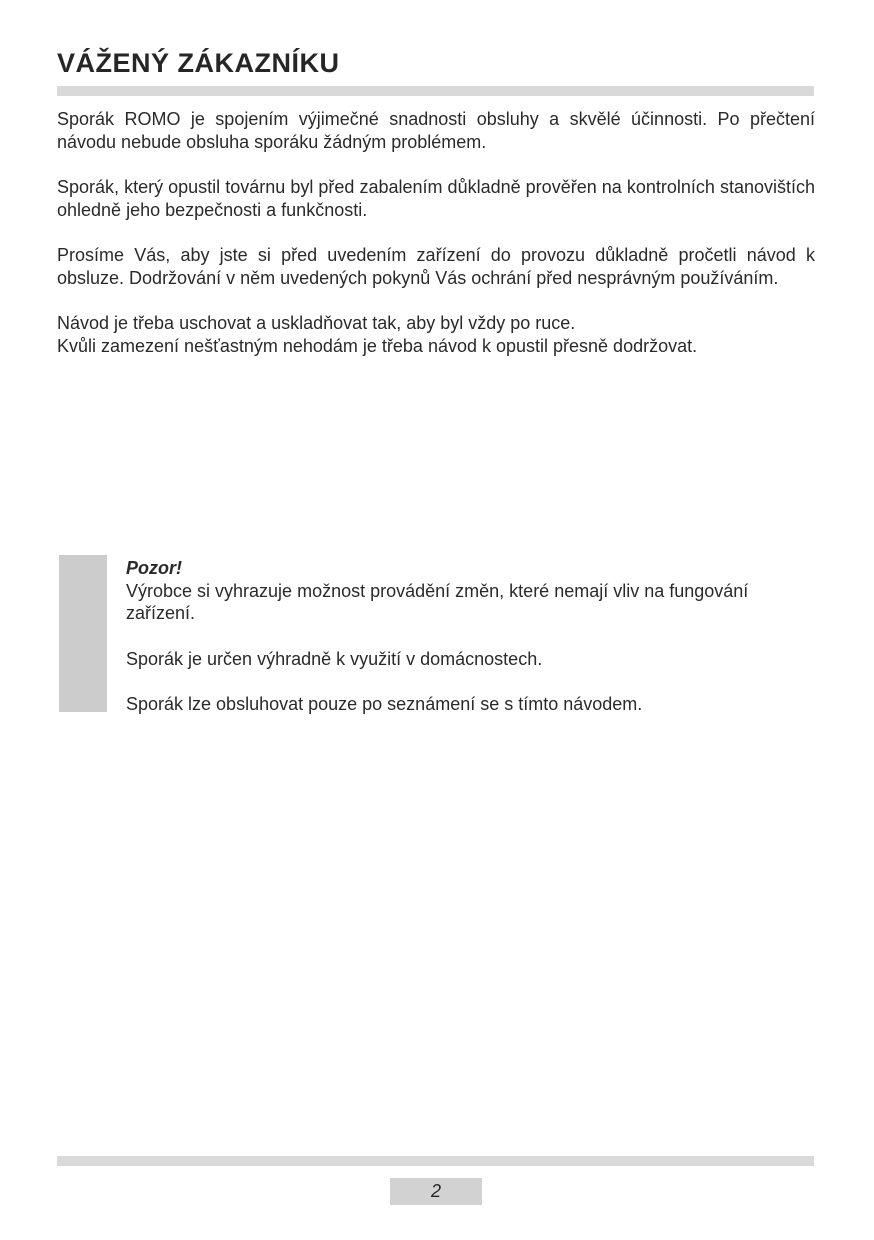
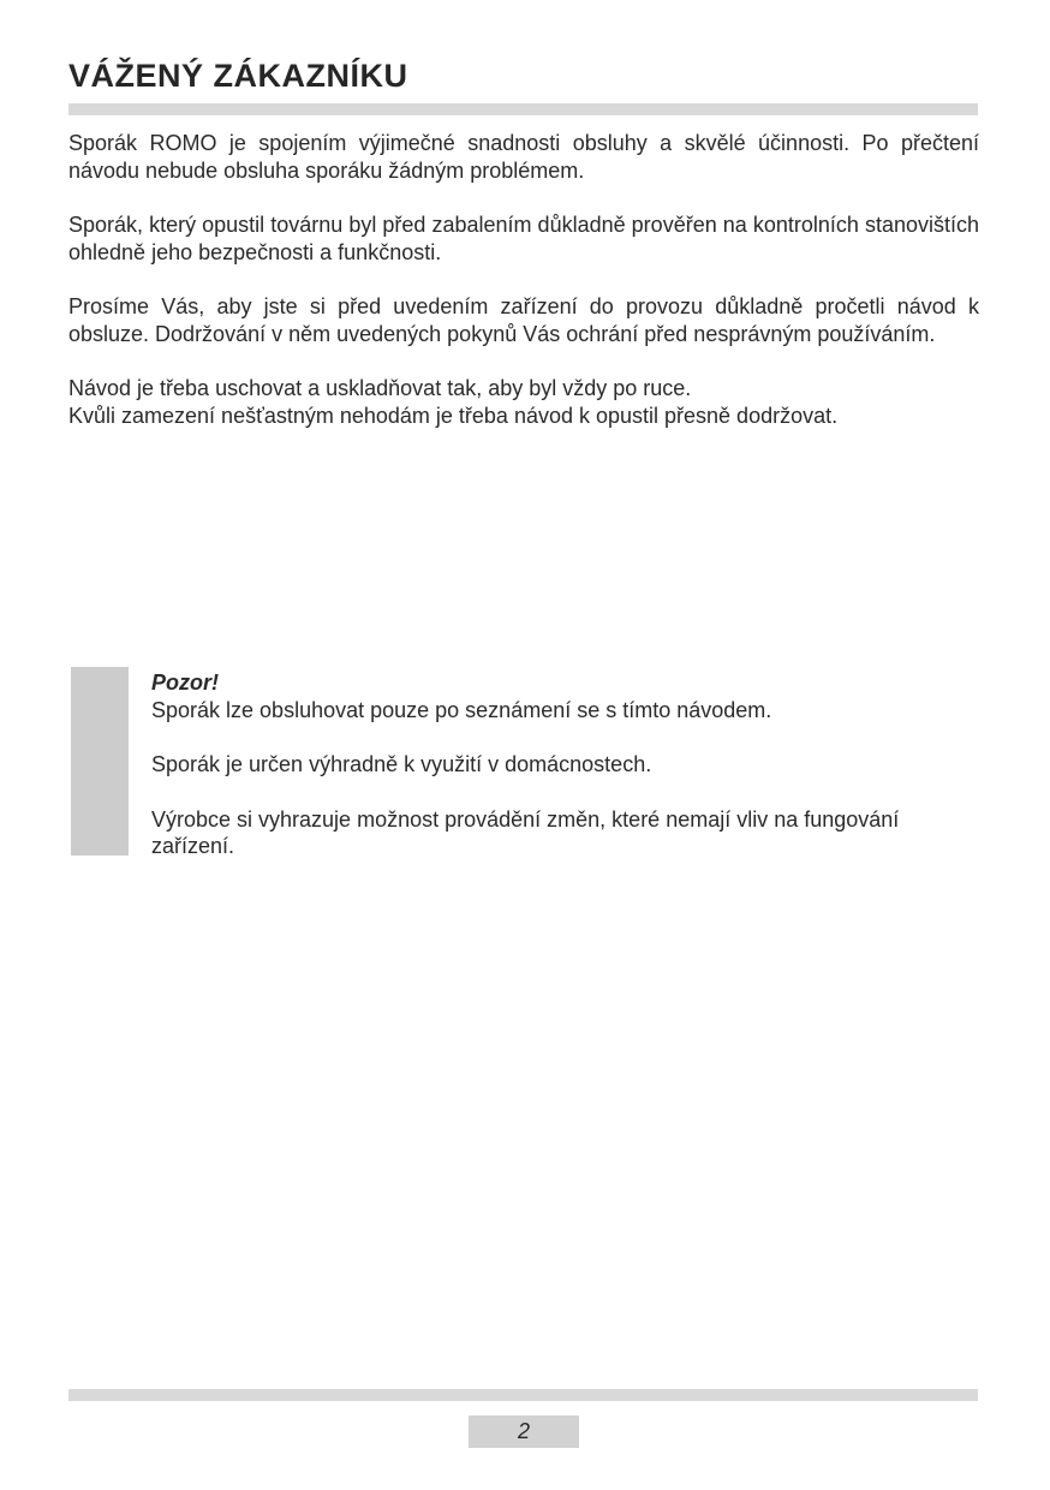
  VÁŽENÝ ZÁKAZNÍKU
  Sporák ROMO je spojením výjimečné snadnosti obsluhy a skvělé účinnosti. Po přečtení návodu nebude obsluha sporáku žádným problémem.
  Sporák, který opustil továrnu byl před zabalením důkladně prověřen na kontrolních stanovištích ohledně jeho bezpečnosti a funkčnosti.
  Prosíme Vás, aby jste si před uvedením zařízení do provozu důkladně pročetli návod k obsluze. Dodržování v něm uvedených pokynů Vás ochrání před nesprávným používáním.
  Návod je třeba uschovat a uskladňovat tak, aby byl vždy po ruce.
  Kvůli zamezení nešťastným nehodám je třeba návod k opustil přesně dodržovat.
  Pozor!
- Výrobce si vyhrazuje možnost provádění změn, které nemají vliv na fungování zařízení.
+ Sporák lze obsluhovat pouze po seznámení se s tímto návodem.
  Sporák je určen výhradně k využití v domácnostech.
- Sporák lze obsluhovat pouze po seznámení se s tímto návodem.
+ Výrobce si vyhrazuje možnost provádění změn, které nemají vliv na fungování zařízení.
  2
